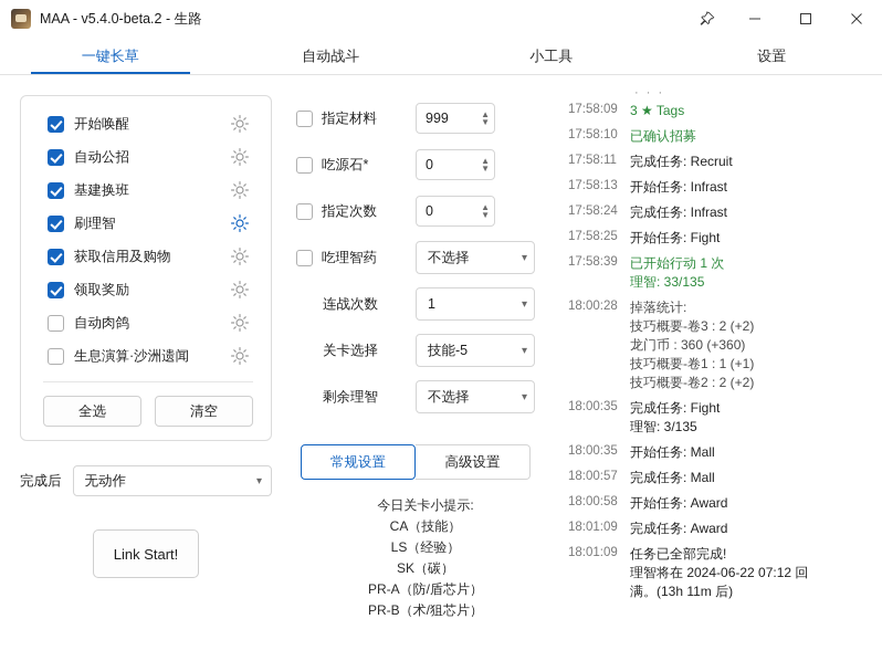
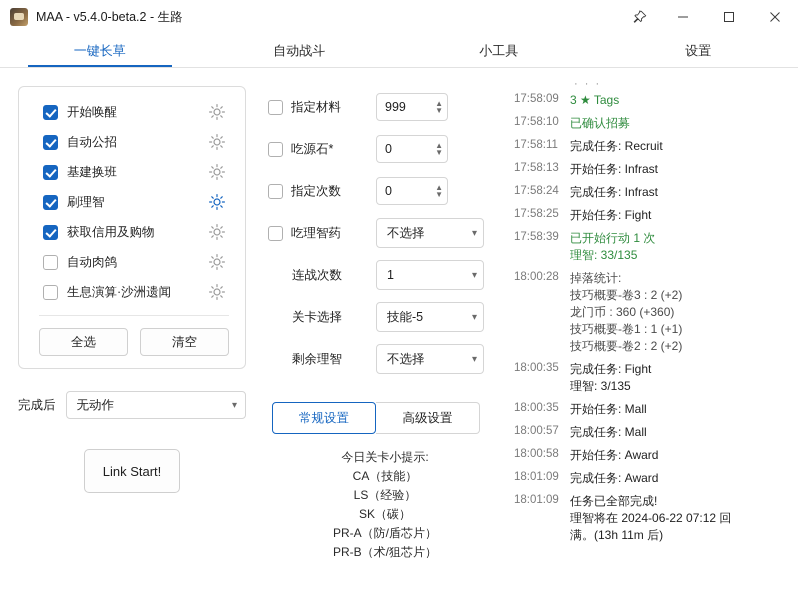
  MAA - v5.4.0-beta.2 - 生路
  一键长草
  自动战斗
  小工具
  设置
  开始唤醒
  自动公招
  基建换班
  刷理智
  获取信用及购物
- 领取奖励
  自动肉鸽
  生息演算·沙洲遗闻
  全选
  清空
  完成后
  无动作
  ▾
  Link Start!
  指定材料
  999
  ▲
  ▼
  吃源石*
  0
  ▲
  ▼
  指定次数
  0
  ▲
  ▼
  吃理智药
  不选择
  ▾
  连战次数
  1
  ▾
  关卡选择
  技能-5
  ▾
  剩余理智
  不选择
  ▾
  常规设置
  高级设置
  今日关卡小提示:
  CA（技能）
  LS（经验）
  SK（碳）
  PR-A（防/盾芯片）
  PR-B（术/狙芯片）
  · · ·
  17:58:09
  3 ★ Tags
  17:58:10
  已确认招募
  17:58:11
  完成任务: Recruit
  17:58:13
  开始任务: Infrast
  17:58:24
  完成任务: Infrast
  17:58:25
  开始任务: Fight
  17:58:39
  已开始行动 1 次
  理智: 33/135
  18:00:28
  掉落统计:
  技巧概要-卷3 : 2 (+2)
  龙门币 : 360 (+360)
  技巧概要-卷1 : 1 (+1)
  技巧概要-卷2 : 2 (+2)
  18:00:35
  完成任务: Fight
  理智: 3/135
  18:00:35
  开始任务: Mall
  18:00:57
  完成任务: Mall
  18:00:58
  开始任务: Award
  18:01:09
  完成任务: Award
  18:01:09
  任务已全部完成!
  理智将在 2024-06-22 07:12 回
  满。(13h 11m 后)
